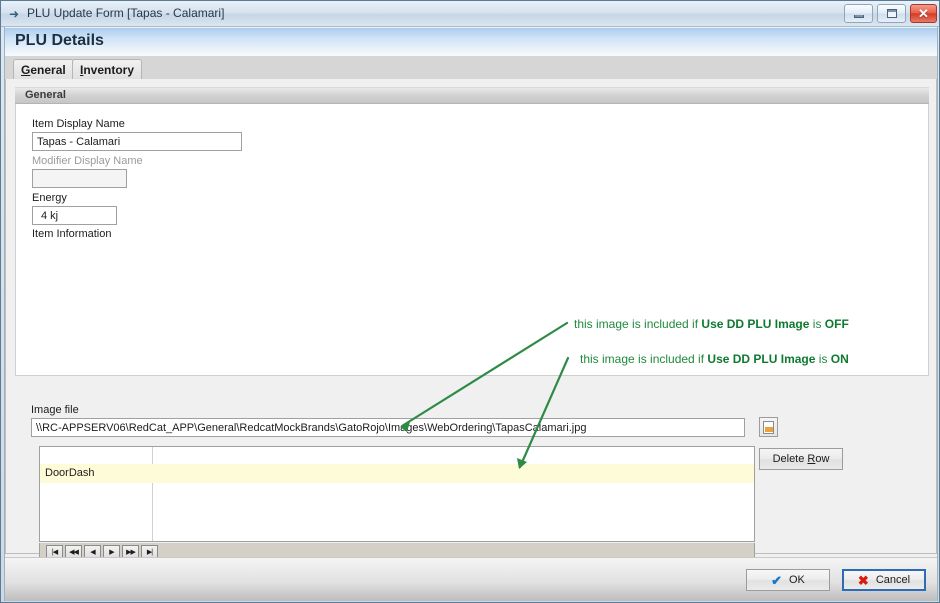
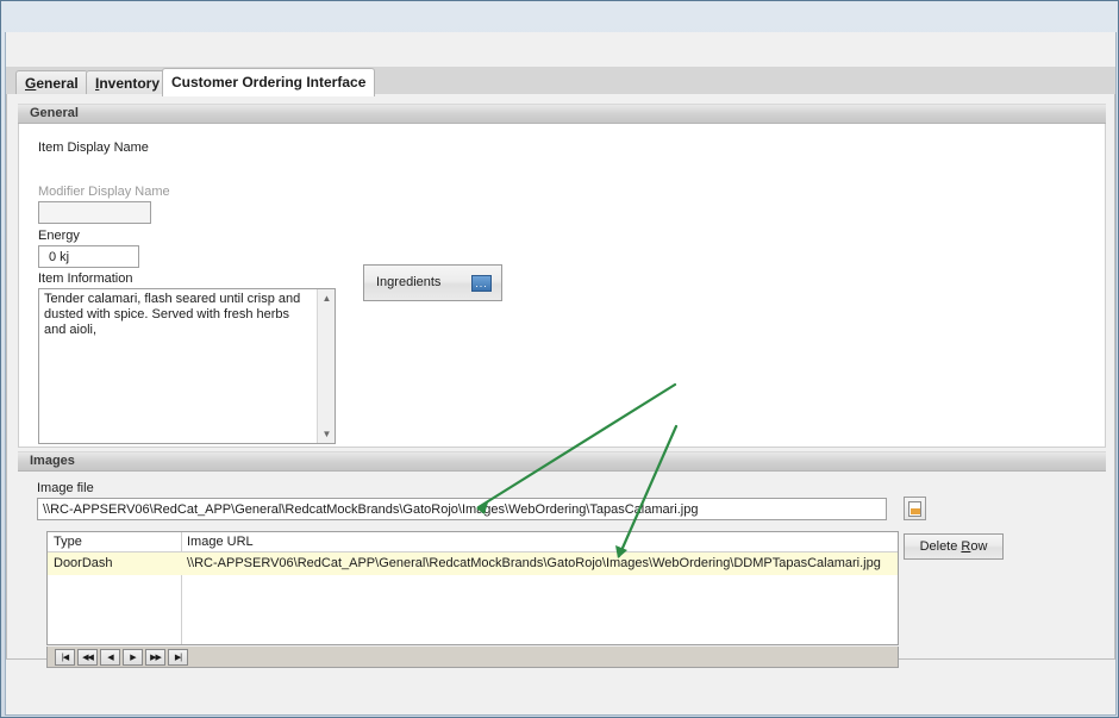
- ➜
- PLU Update Form [Tapas - Calamari]
- ✕
- PLU Details
  General
  Inventory
+ Customer Ordering Interface
  General
  Item Display Name
- Tapas - Calamari
  Modifier Display Name
  Energy
- 4 kj
+ 0 kj
  Item Information
+ Tender calamari, flash seared until crisp and dusted with spice. Served with fresh herbs and aioli,
+ ▲
+ ▼
+ Ingredients
+ ...
+ Images
  Image file
  \\RC-APPSERV06\RedCat_APP\General\RedcatMockBrands\GatoRojo\Imges\WebOrdering\TapasCalamari.jpg
+ Type
+ Image URL
  DoorDash
+ \\RC-APPSERV06\RedCat_APP\General\RedcatMockBrands\GatoRojo\Images\WebOrdering\DDMPTapasCalamari.jpg
  Delete Row
- ✔
- OK
- ✖
- Cancel
- this image is included if Use DD PLU Image is OFF
- this image is included if Use DD PLU Image is ON
